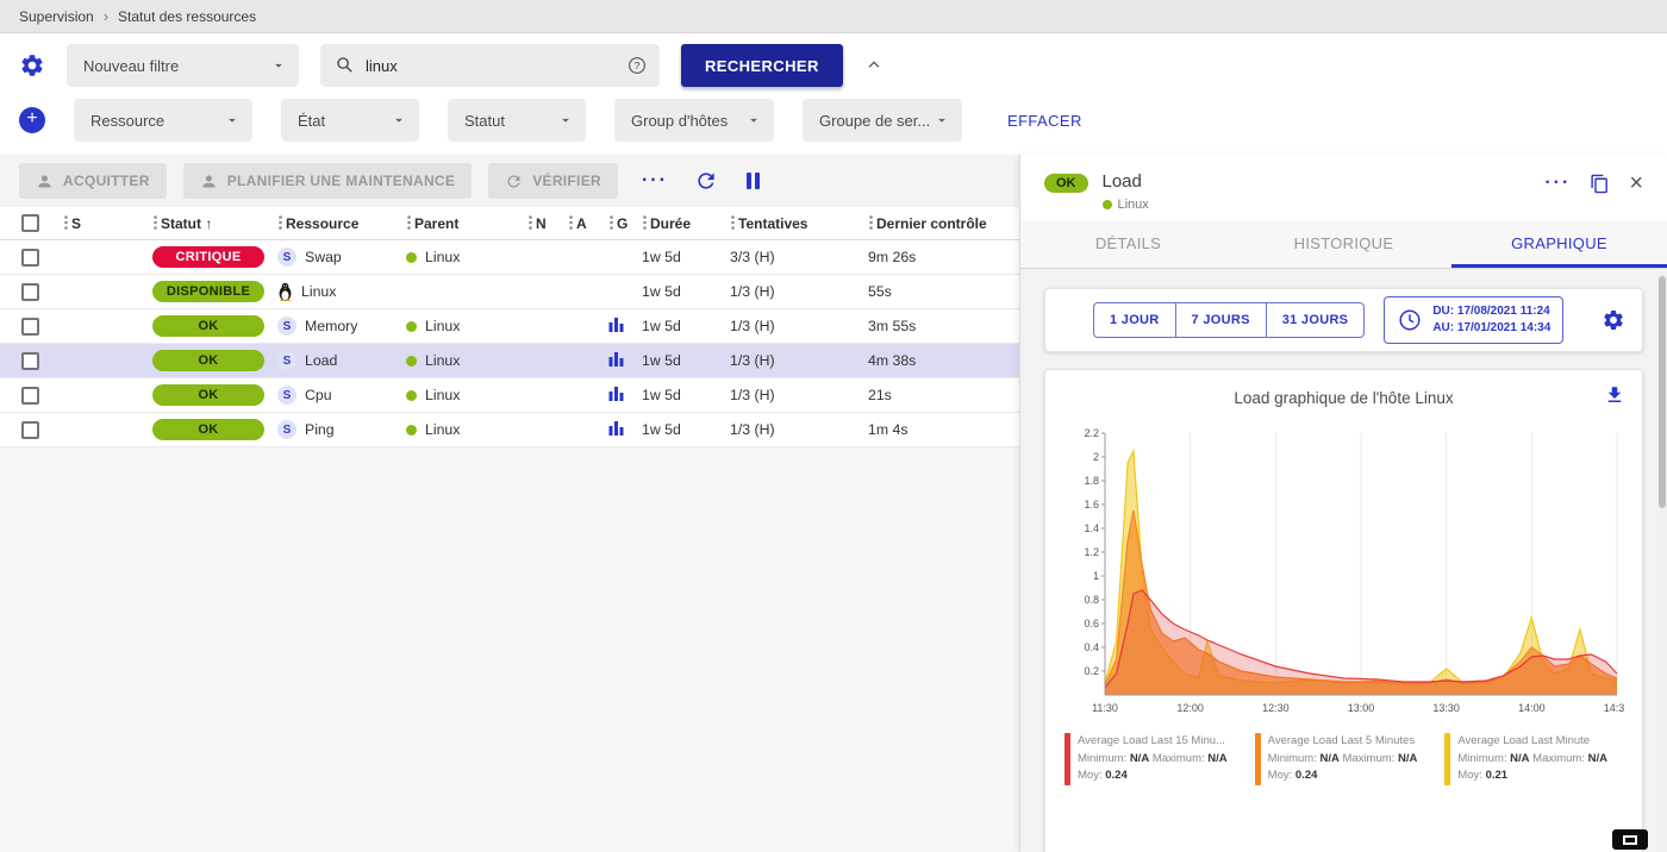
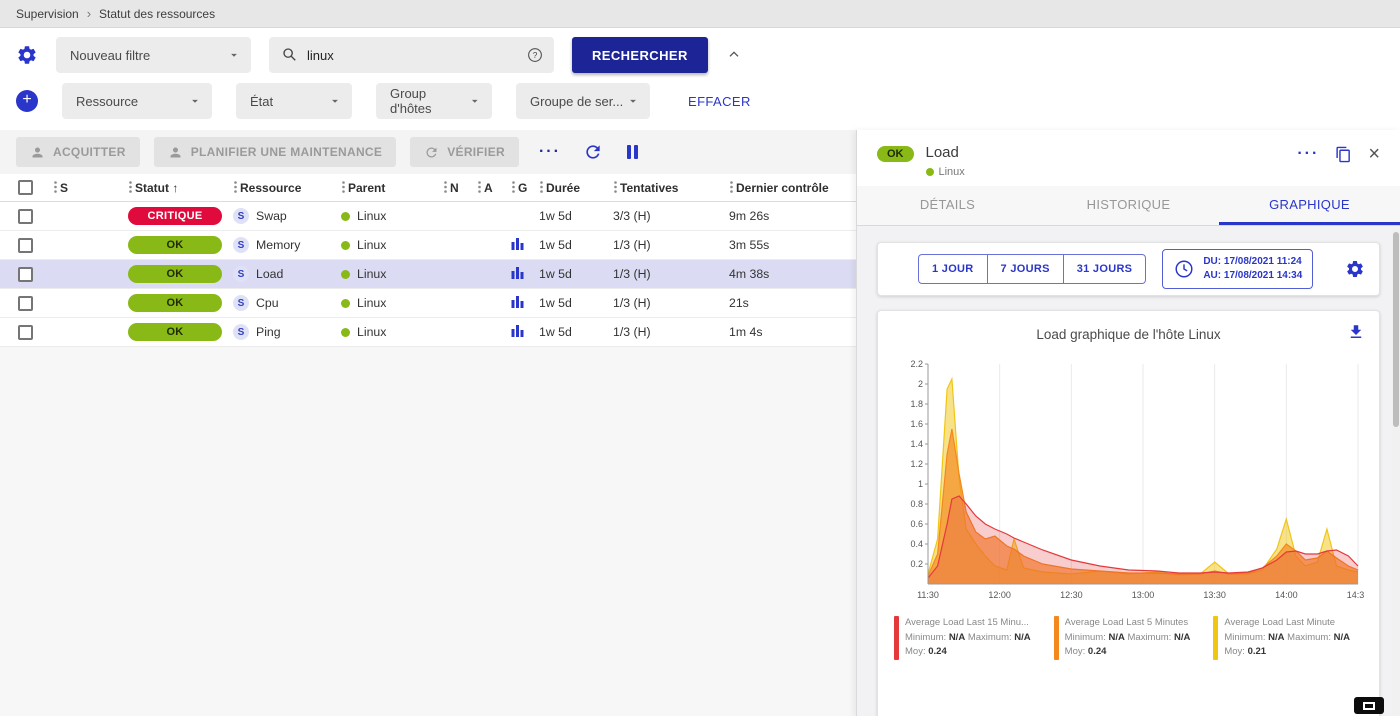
  Supervision
  ›
  Statut des ressources
  Nouveau filtre
  linux
  ?
  RECHERCHER
  +
  Ressource
  État
- Statut
  Group d'hôtes
  Groupe de ser...
  EFFACER
  ACQUITTER
  PLANIFIER UNE MAINTENANCE
  VÉRIFIER
  ···
  	S	Statut ↑	Ressource	Parent	N	A	G	Durée	Tentatives	Dernier contrôle
  		CRITIQUE	S Swap	Linux				1w 5d	3/3 (H)	9m 26s
- 		DISPONIBLE	Linux					1w 5d	1/3 (H)	55s
  		OK	S Memory	Linux				1w 5d	1/3 (H)	3m 55s
  		OK	S Load	Linux				1w 5d	1/3 (H)	4m 38s
  		OK	S Cpu	Linux				1w 5d	1/3 (H)	21s
  		OK	S Ping	Linux				1w 5d	1/3 (H)	1m 4s
  OK
  Load
  Linux
  ···
  ×
  DÉTAILS
  HISTORIQUE
  GRAPHIQUE
  1 JOUR
  7 JOURS
  31 JOURS
  DU: 17/08/2021 11:24
- AU: 17/01/2021 14:34
+ AU: 17/08/2021 14:34
  Load graphique de l'hôte Linux
  11:30
  12:00
  12:30
  13:00
  13:30
  14:00
  14:3
  0.2
  0.4
  0.6
  0.8
  1
  1.2
  1.4
  1.6
  1.8
  2
  2.2
  Average Load Last 15 Minu...
  Minimum: N/A Maximum: N/A
  Moy: 0.24
  Average Load Last 5 Minutes
  Minimum: N/A Maximum: N/A
  Moy: 0.24
  Average Load Last Minute
  Minimum: N/A Maximum: N/A
  Moy: 0.21
